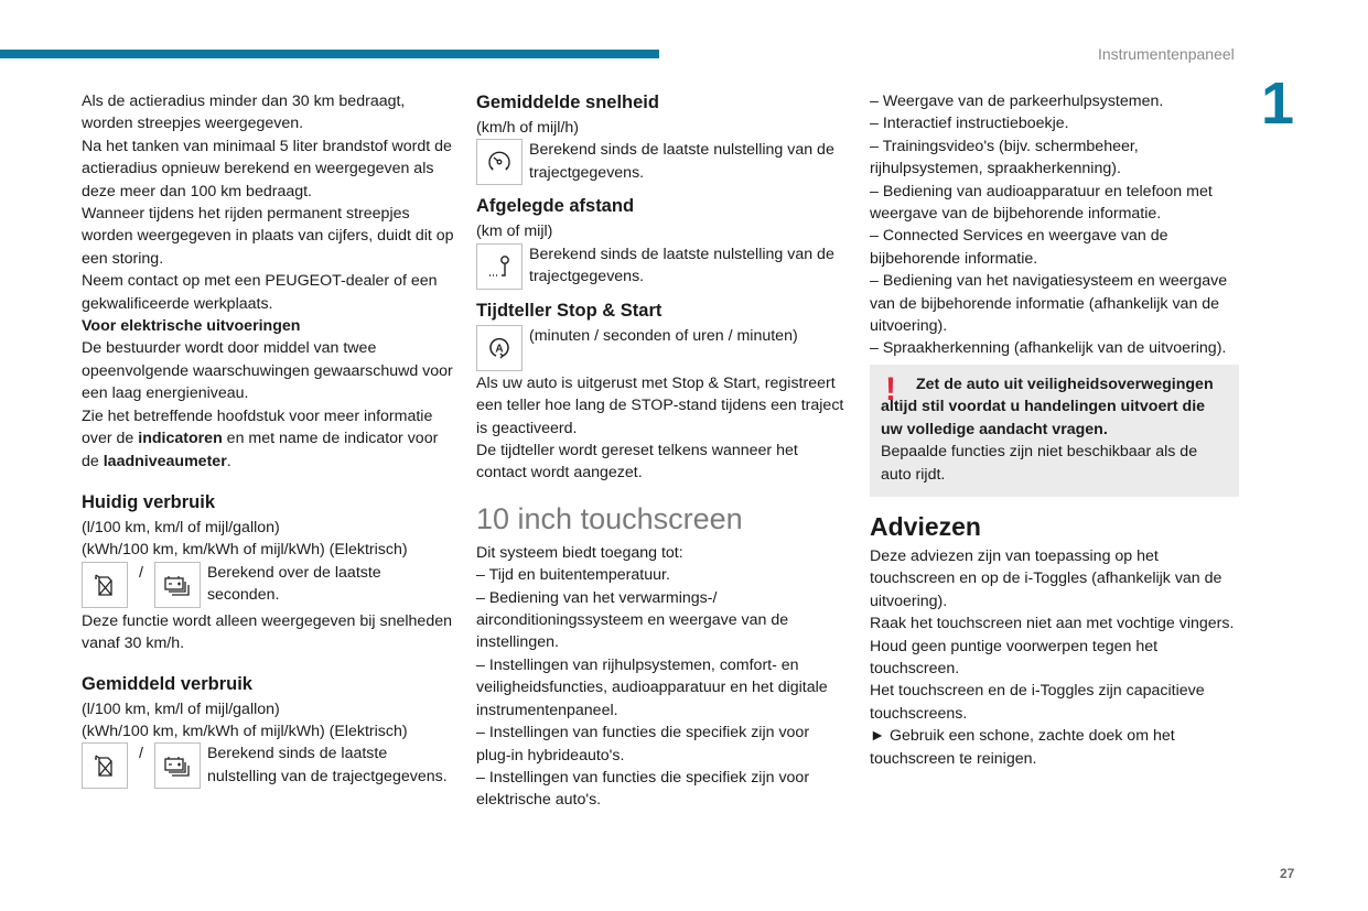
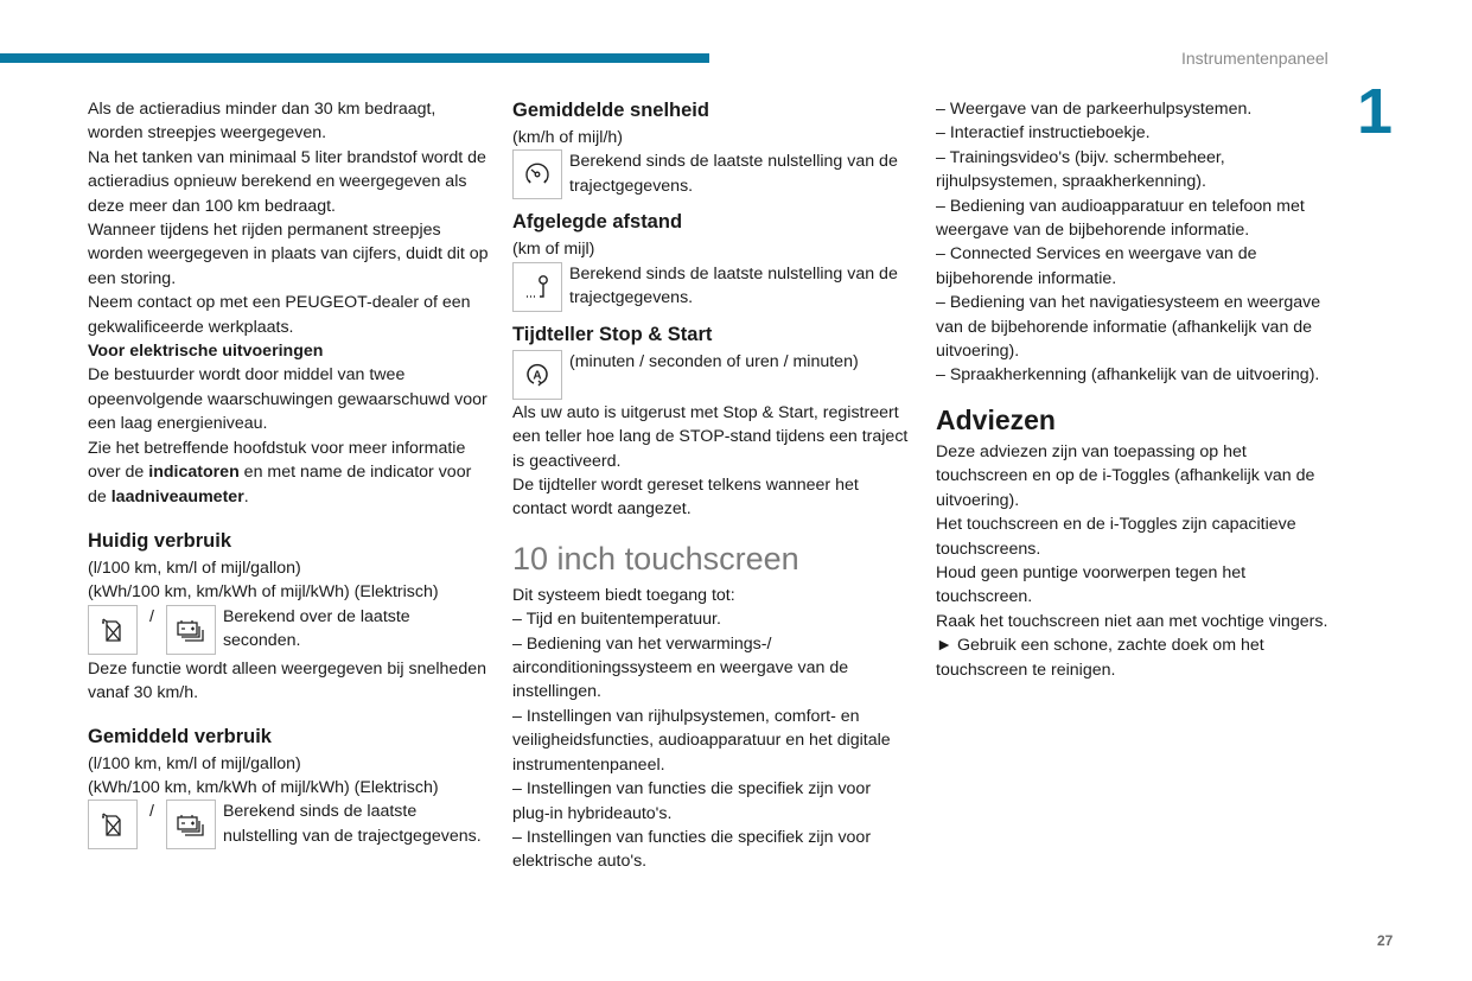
  Instrumentenpaneel
  1
  Als de actieradius minder dan 30 km bedraagt, worden streepjes weergegeven.
  Na het tanken van minimaal 5 liter brandstof wordt de actieradius opnieuw berekend en weergegeven als deze meer dan 100 km bedraagt.
  Wanneer tijdens het rijden permanent streepjes worden weergegeven in plaats van cijfers, duidt dit op een storing.
  Neem contact op met een PEUGEOT-dealer of een gekwalificeerde werkplaats.
  Voor elektrische uitvoeringen
  De bestuurder wordt door middel van twee opeenvolgende waarschuwingen gewaarschuwd voor een laag energieniveau.
  Zie het betreffende hoofdstuk voor meer informatie over de indicatoren en met name de indicator voor de laadniveaumeter.
  Huidig verbruik
  (l/100 km, km/l of mijl/gallon)
  (kWh/100 km, km/kWh of mijl/kWh) (Elektrisch)
  /
  Berekend over de laatste seconden.
  Deze functie wordt alleen weergegeven bij snelheden vanaf 30 km/h.
  Gemiddeld verbruik
  (l/100 km, km/l of mijl/gallon)
  (kWh/100 km, km/kWh of mijl/kWh) (Elektrisch)
  /
  Berekend sinds de laatste nulstelling van de trajectgegevens.
  Gemiddelde snelheid
  (km/h of mijl/h)
  Berekend sinds de laatste nulstelling van de trajectgegevens.
  Afgelegde afstand
  (km of mijl)
  Berekend sinds de laatste nulstelling van de trajectgegevens.
  Tijdteller Stop & Start
  A
  (minuten / seconden of uren / minuten)
  Als uw auto is uitgerust met Stop & Start, registreert een teller hoe lang de STOP-stand tijdens een traject is geactiveerd.
  De tijdteller wordt gereset telkens wanneer het contact wordt aangezet.
  10 inch touchscreen
  Dit systeem biedt toegang tot:
  – Tijd en buitentemperatuur.
  – Bediening van het verwarmings-/ airconditioningssysteem en weergave van de instellingen.
  – Instellingen van rijhulpsystemen, comfort- en veiligheidsfuncties, audioapparatuur en het digitale instrumentenpaneel.
  – Instellingen van functies die specifiek zijn voor plug-in hybrideauto's.
  – Instellingen van functies die specifiek zijn voor elektrische auto's.
  – Weergave van de parkeerhulpsystemen.
  – Interactief instructieboekje.
  – Trainingsvideo's (bijv. schermbeheer, rijhulpsystemen, spraakherkenning).
  – Bediening van audioapparatuur en telefoon met weergave van de bijbehorende informatie.
  – Connected Services en weergave van de bijbehorende informatie.
  – Bediening van het navigatiesysteem en weergave van de bijbehorende informatie (afhankelijk van de uitvoering).
  – Spraakherkenning (afhankelijk van de uitvoering).
- !
- Zet de auto uit veiligheidsoverwegingen altijd stil voordat u handelingen uitvoert die uw volledige aandacht vragen.
- Bepaalde functies zijn niet beschikbaar als de auto rijdt.
  Adviezen
  Deze adviezen zijn van toepassing op het touchscreen en op de i-Toggles (afhankelijk van de uitvoering).
- Raak het touchscreen niet aan met vochtige vingers.
+ Het touchscreen en de i-Toggles zijn capacitieve touchscreens.
  Houd geen puntige voorwerpen tegen het touchscreen.
- Het touchscreen en de i-Toggles zijn capacitieve touchscreens.
+ Raak het touchscreen niet aan met vochtige vingers.
  ► Gebruik een schone, zachte doek om het touchscreen te reinigen.
  27
